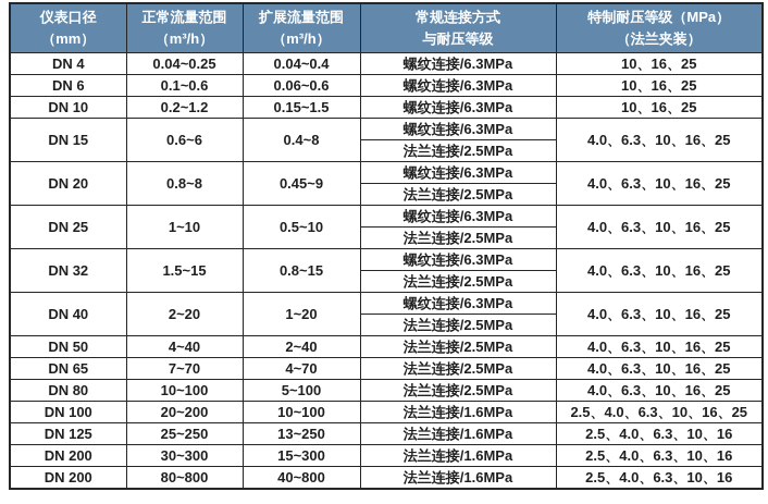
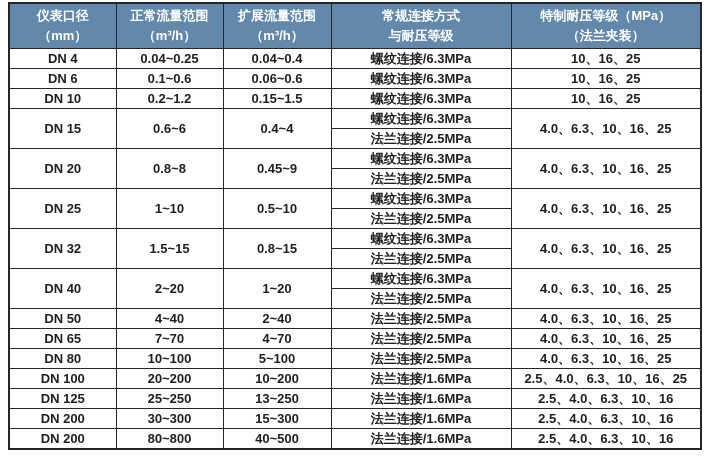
  仪表口径 （mm）	正常流量范围 （m³/h）	扩展流量范围 （m³/h）	常规连接方式 与耐压等级	特制耐压等级（MPa） （法兰夹装）
  DN 4	0.04~0.25	0.04~0.4	螺纹连接/6.3MPa	10、16、25
  DN 6	0.1~0.6	0.06~0.6	螺纹连接/6.3MPa	10、16、25
  DN 10	0.2~1.2	0.15~1.5	螺纹连接/6.3MPa	10、16、25
- DN 15	0.6~6	0.4~8	螺纹连接/6.3MPa	4.0、6.3、10、16、25
+ DN 15	0.6~6	0.4~4	螺纹连接/6.3MPa	4.0、6.3、10、16、25
  法兰连接/2.5MPa
  DN 20	0.8~8	0.45~9	螺纹连接/6.3MPa	4.0、6.3、10、16、25
  法兰连接/2.5MPa
  DN 25	1~10	0.5~10	螺纹连接/6.3MPa	4.0、6.3、10、16、25
  法兰连接/2.5MPa
  DN 32	1.5~15	0.8~15	螺纹连接/6.3MPa	4.0、6.3、10、16、25
  法兰连接/2.5MPa
  DN 40	2~20	1~20	螺纹连接/6.3MPa	4.0、6.3、10、16、25
  法兰连接/2.5MPa
  DN 50	4~40	2~40	法兰连接/2.5MPa	4.0、6.3、10、16、25
  DN 65	7~70	4~70	法兰连接/2.5MPa	4.0、6.3、10、16、25
  DN 80	10~100	5~100	法兰连接/2.5MPa	4.0、6.3、10、16、25
- DN 100	20~200	10~100	法兰连接/1.6MPa	2.5、4.0、6.3、10、16、25
+ DN 100	20~200	10~200	法兰连接/1.6MPa	2.5、4.0、6.3、10、16、25
  DN 125	25~250	13~250	法兰连接/1.6MPa	2.5、4.0、6.3、10、16
  DN 200	30~300	15~300	法兰连接/1.6MPa	2.5、4.0、6.3、10、16
- DN 200	80~800	40~800	法兰连接/1.6MPa	2.5、4.0、6.3、10、16
+ DN 200	80~800	40~500	法兰连接/1.6MPa	2.5、4.0、6.3、10、16
